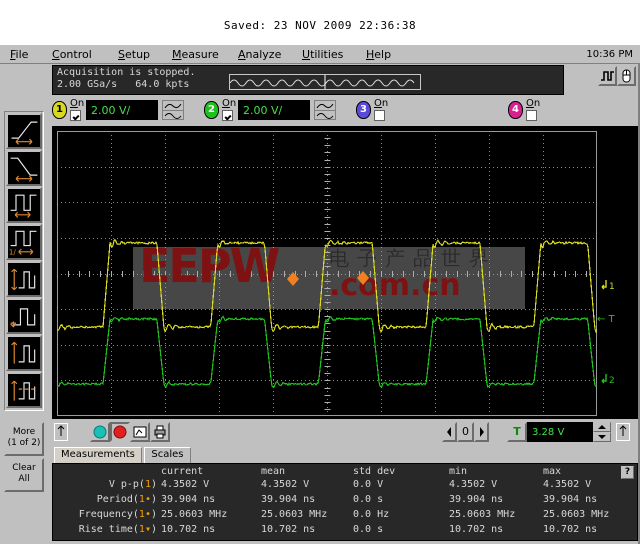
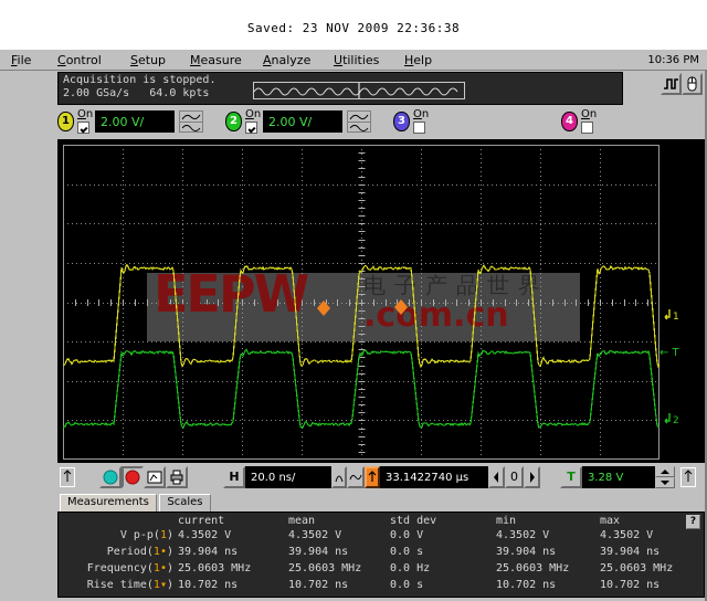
  Saved: 23 NOV 2009 22:36:38
  File
  Control
  Setup
  Measure
  Analyze
  Utilities
  Help
  10:36 PM
- 1/
- More
- (1 of 2)
- Clear
- All
  Acquisition is stopped.
  2.00 GSa/s 64.0 kpts
  1
  On
  2.00 V/
  2
  On
  2.00 V/
  3
  On
  4
  On
  EEPW
  电子产品世界
  .com.cn
  1
  ← T
  2
+ H
+ 20.0 ns/
+ 33.1422740 µs
  0
  T
  3.28 V
  Measurements
  Scales
  current
  mean
  std dev
  min
  max
  V p-p(1)
  4.3502 V
  4.3502 V
  0.0 V
  4.3502 V
  4.3502 V
  Period(1•)
  39.904 ns
  39.904 ns
  0.0 s
  39.904 ns
  39.904 ns
  Frequency(1•)
  25.0603 MHz
  25.0603 MHz
  0.0 Hz
  25.0603 MHz
  25.0603 MHz
  Rise time(1▾)
  10.702 ns
  10.702 ns
  0.0 s
  10.702 ns
  10.702 ns
  ?
